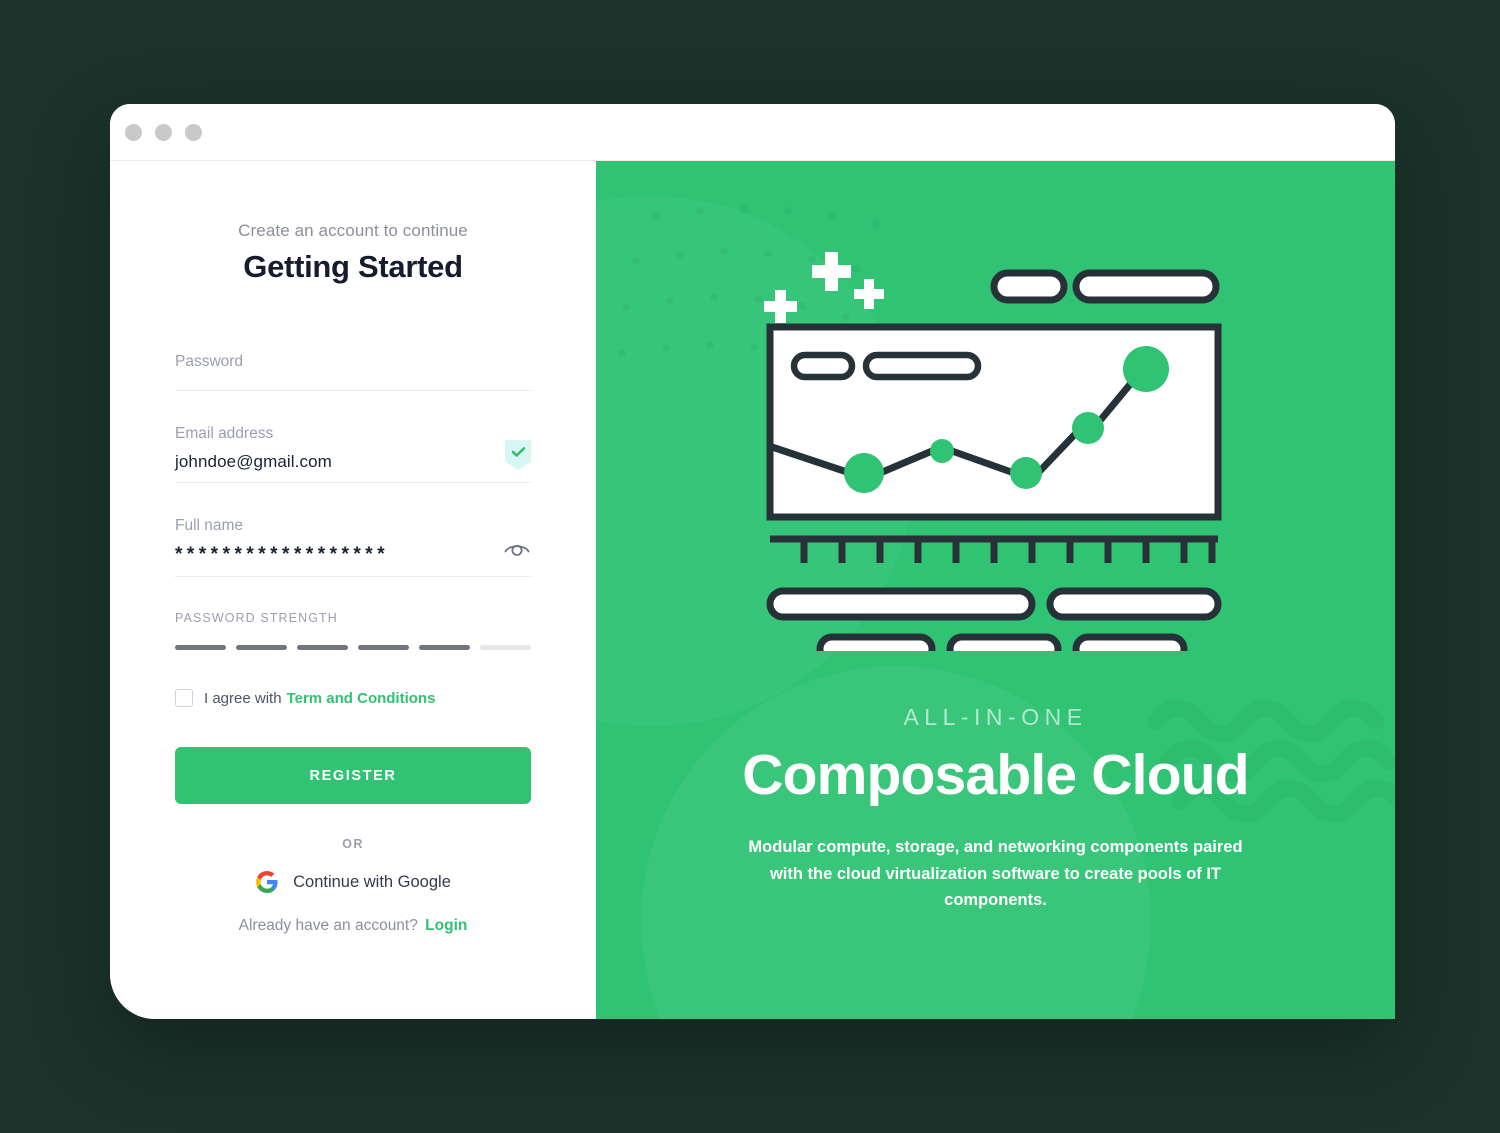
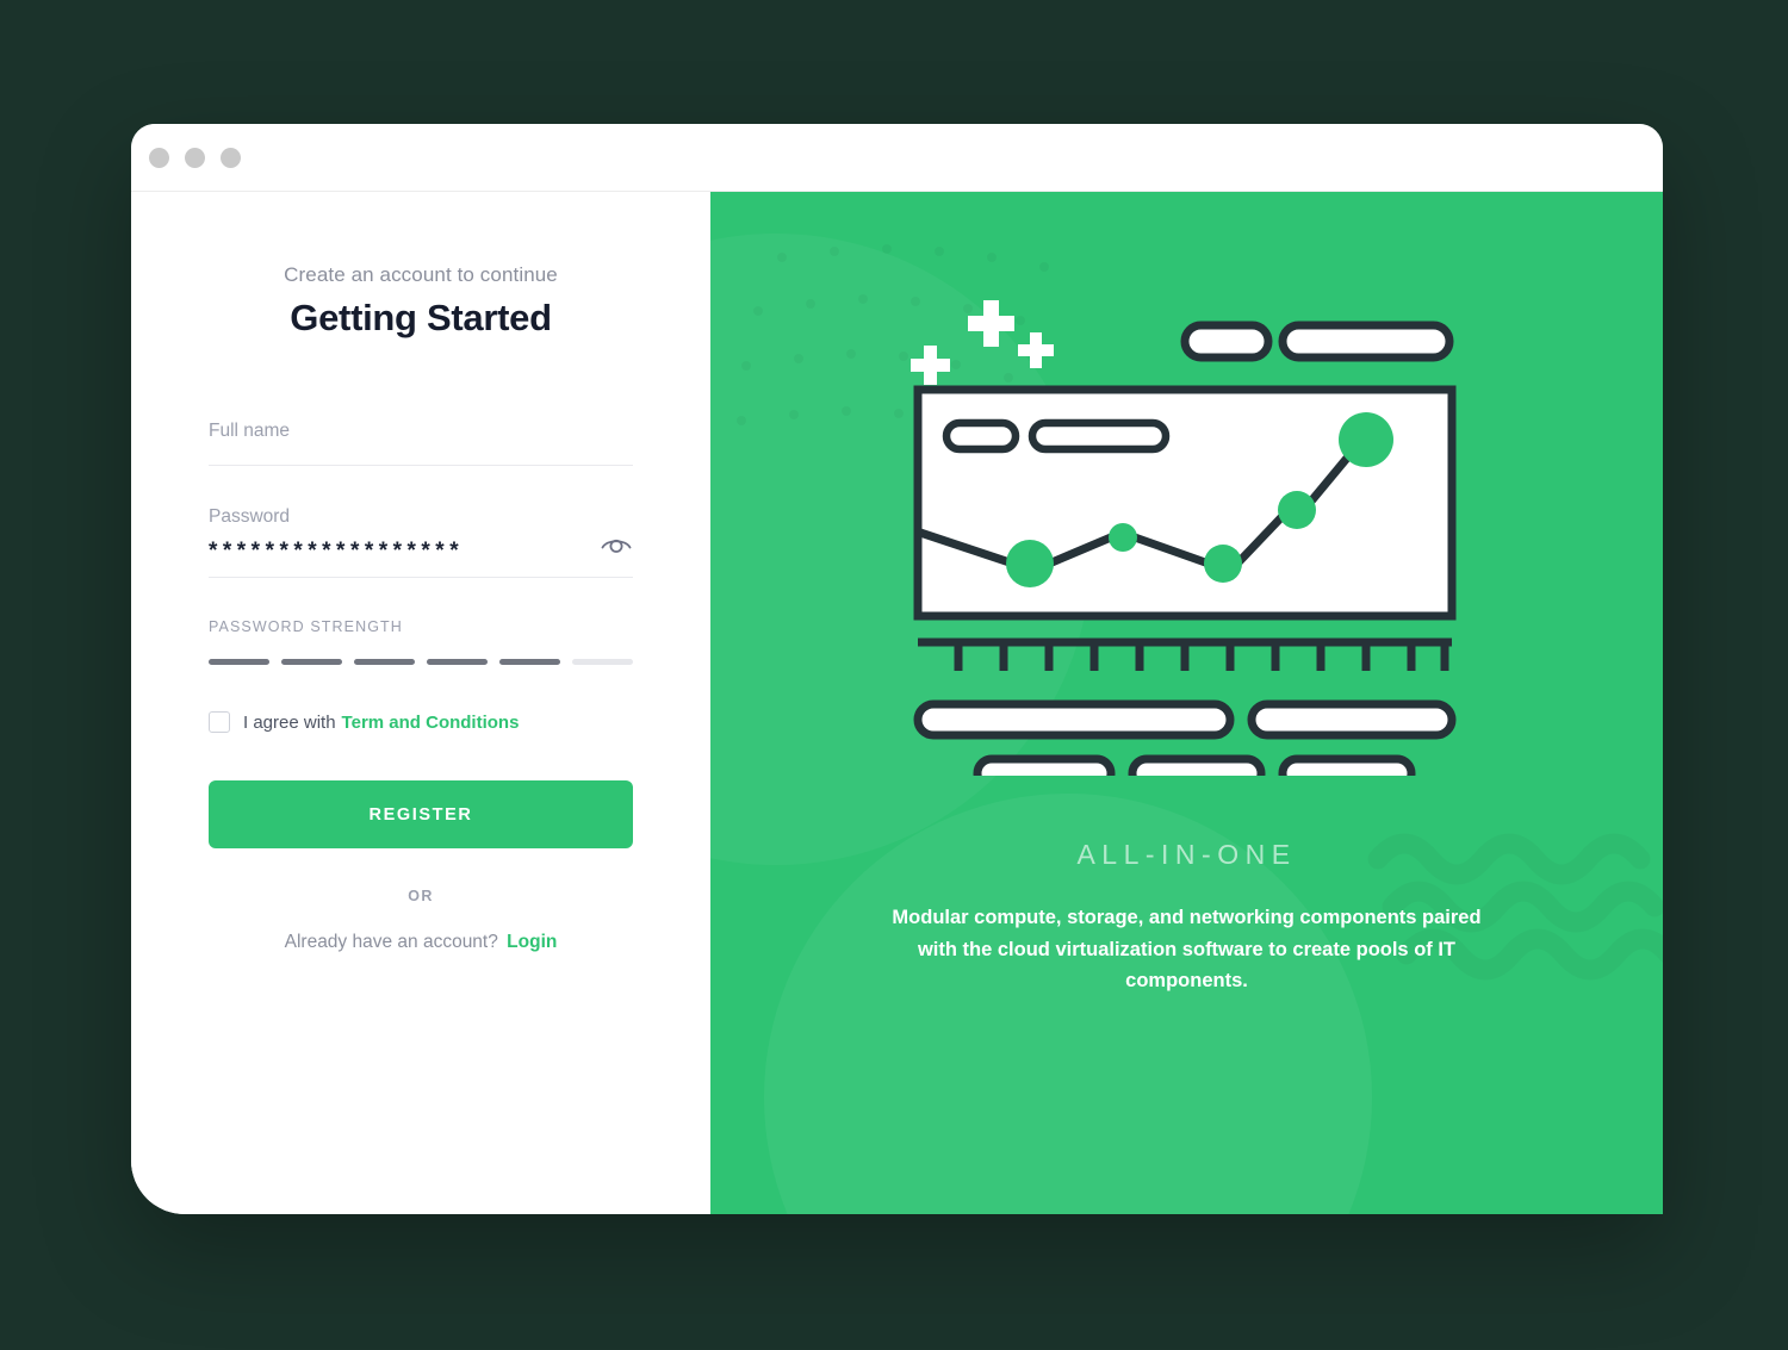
  Create an account to continue
  Getting Started
- Password
+ Full name
- Email address
- johndoe@gmail.com
- Full name
+ Password
  ******************
  PASSWORD STRENGTH
  I agree with
  Term and Conditions
  REGISTER
  OR
- Continue with Google
  Already have an account? Login
  ALL-IN-ONE
- Composable Cloud
  Modular compute, storage, and networking components paired with the cloud virtualization software to create pools of IT components.
